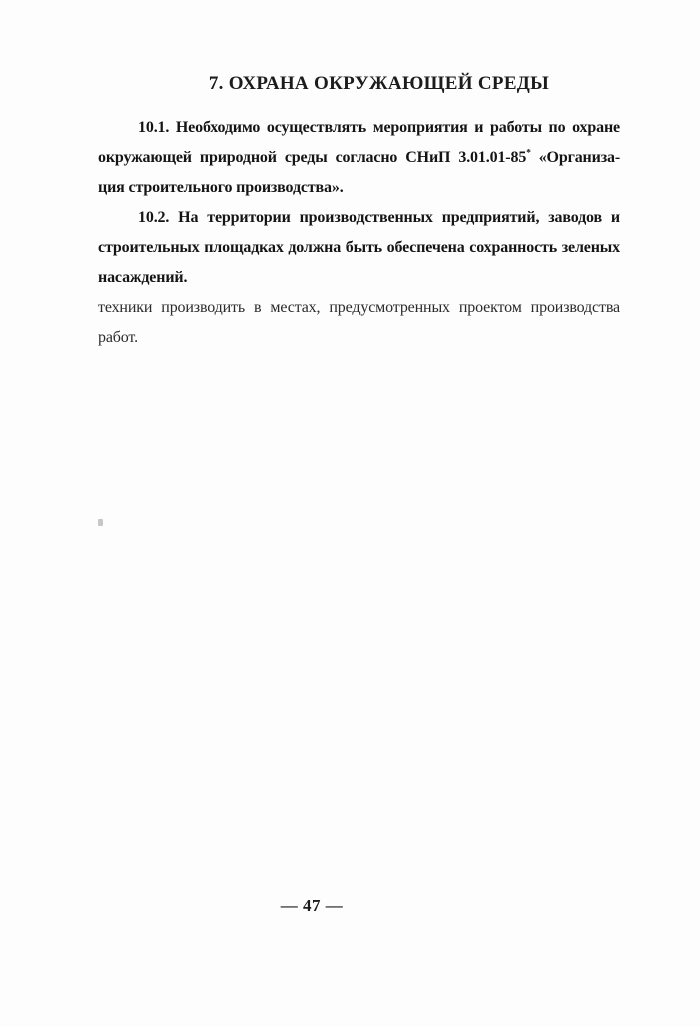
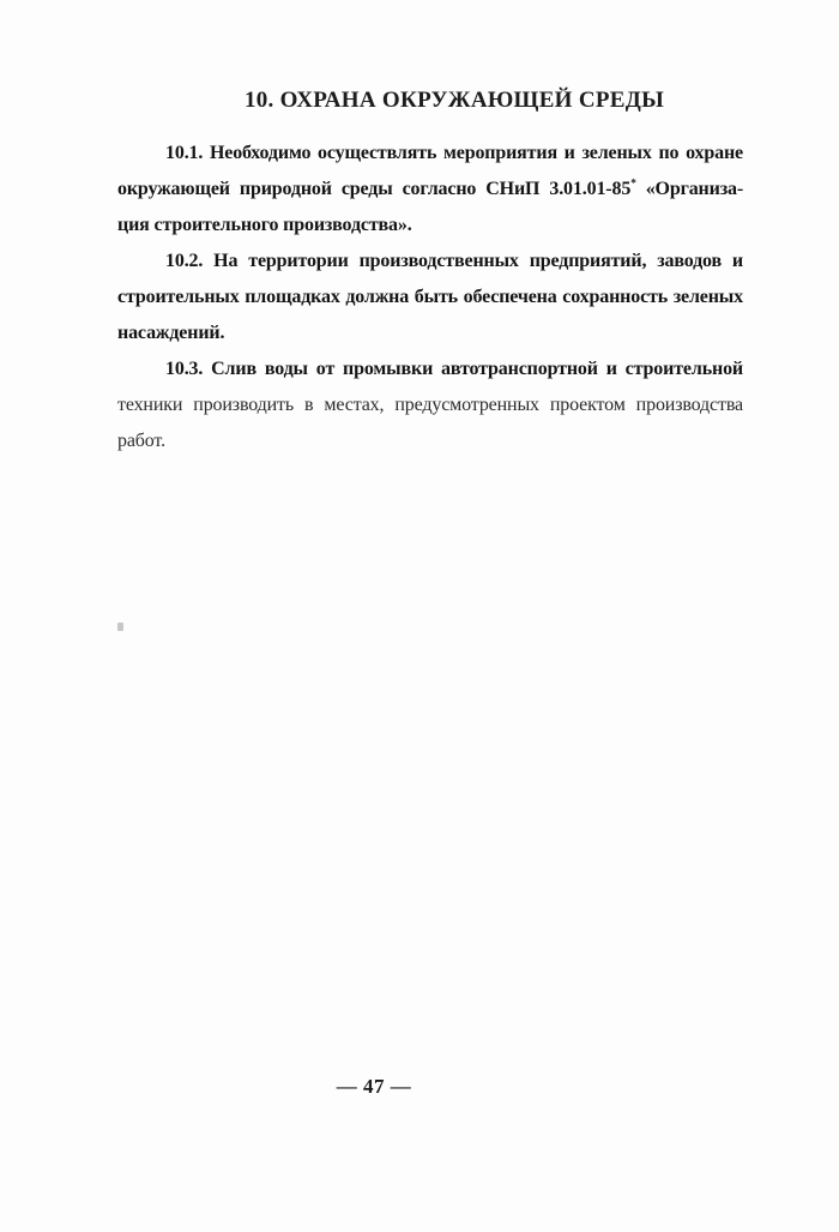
- 7. ОХРАНА ОКРУЖАЮЩЕЙ СРЕДЫ
+ 10. ОХРАНА ОКРУЖАЮЩЕЙ СРЕДЫ
- 10.1. Необходимо осуществлять мероприятия и работы по охране
+ 10.1. Необходимо осуществлять мероприятия и зеленых по охране
  окружающей природной среды согласно СНиП 3.01.01-85* «Организа-
  ция строительного производства».
  10.2. На территории производственных предприятий, заводов и
  строительных площадках должна быть обеспечена сохранность зеленых
  насаждений.
+ 10.3. Слив воды от промывки автотранспортной и строительной
  техники производить в местах, предусмотренных проектом производства
  работ.
  — 47 —
